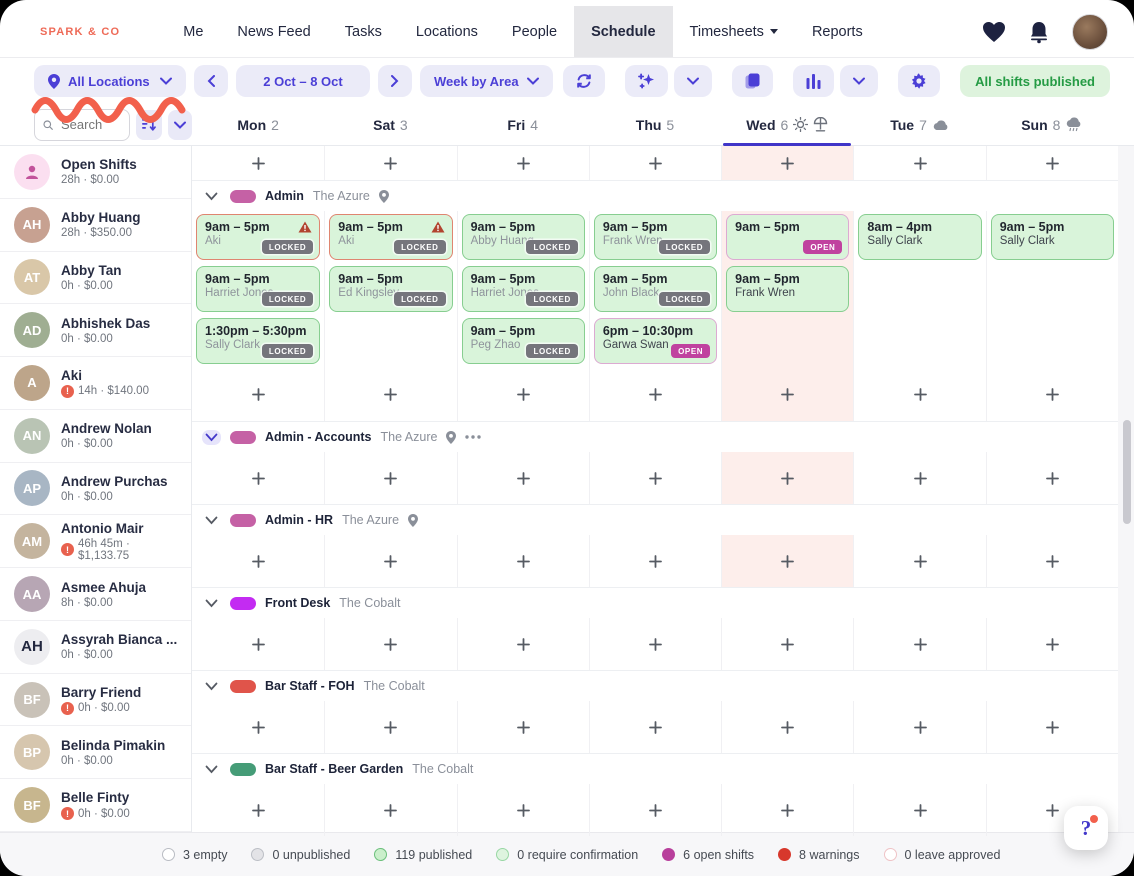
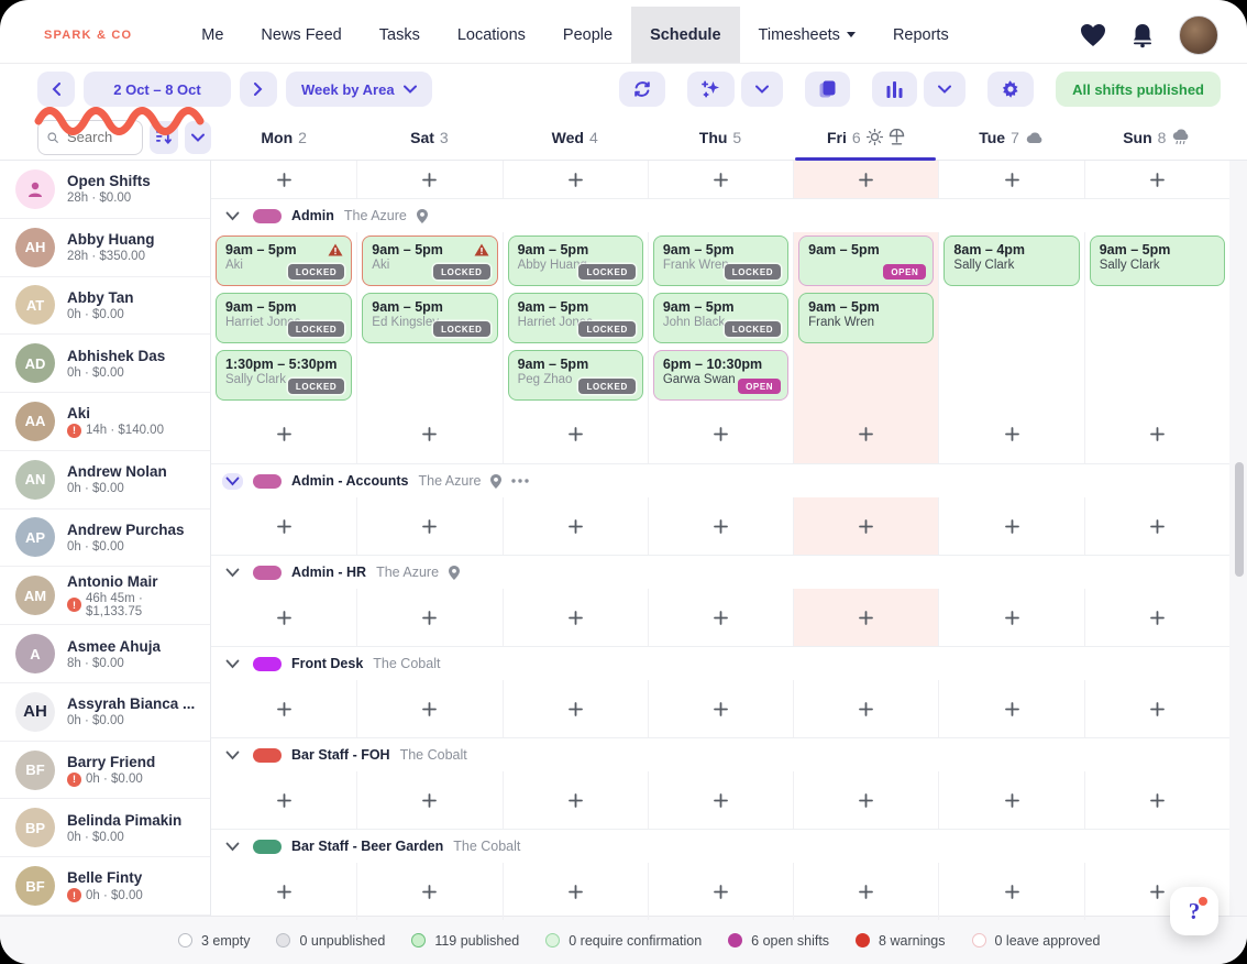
  SPARK & CO
  Me
  News Feed
  Tasks
  Locations
  People
  Schedule
  Timesheets
  Reports
- All Locations
  2 Oct – 8 Oct
  Week by Area
  All shifts published
  Search
  Mon
  2
  Sat
  3
- Fri
+ Wed
  4
  Thu
  5
- Wed
+ Fri
  6
  Tue
  7
  Sun
  8
  Open Shifts
  28h · $0.00
  AH
  Abby Huang
  28h · $350.00
  AT
  Abby Tan
  0h · $0.00
  AD
  Abhishek Das
  0h · $0.00
- A
+ AA
  Aki
  !
  14h · $140.00
  AN
  Andrew Nolan
  0h · $0.00
  AP
  Andrew Purchas
  0h · $0.00
  AM
  Antonio Mair
  !
  46h 45m · $1,133.75
- AA
+ A
  Asmee Ahuja
  8h · $0.00
  AH
  Assyrah Bianca ...
  0h · $0.00
  BF
  Barry Friend
  !
  0h · $0.00
  BP
  Belinda Pimakin
  0h · $0.00
  BF
  Belle Finty
  !
  0h · $0.00
  Admin
  The Azure
  9am – 5pm
  Aki
  LOCKED
  9am – 5pm
  Aki
  LOCKED
  9am – 5pm
  Abby Huan
  LOCKED
  9am – 5pm
  Frank Wre
  LOCKED
  9am – 5pm
  OPEN
  8am – 4pm
  Sally Clark
  9am – 5pm
  Sally Clark
  9am – 5pm
  Harriet Jon
  LOCKED
  9am – 5pm
  Ed Kingsle
  LOCKED
  9am – 5pm
  Harriet Jon
  LOCKED
  9am – 5pm
  John Black
  LOCKED
  9am – 5pm
  Frank Wren
  1:30pm – 5:30pm
  Sally Clark
  LOCKED
  9am – 5pm
  Peg Zhao
  LOCKED
  6pm – 10:30pm
  Garwa Swan
  OPEN
  Admin - Accounts
  The Azure
  Admin - HR
  The Azure
  Front Desk
  The Cobalt
  Bar Staff - FOH
  The Cobalt
  Bar Staff - Beer Garden
  The Cobalt
  3 empty
  0 unpublished
  119 published
  0 require confirmation
  6 open shifts
  8 warnings
  0 leave approved
  ?
